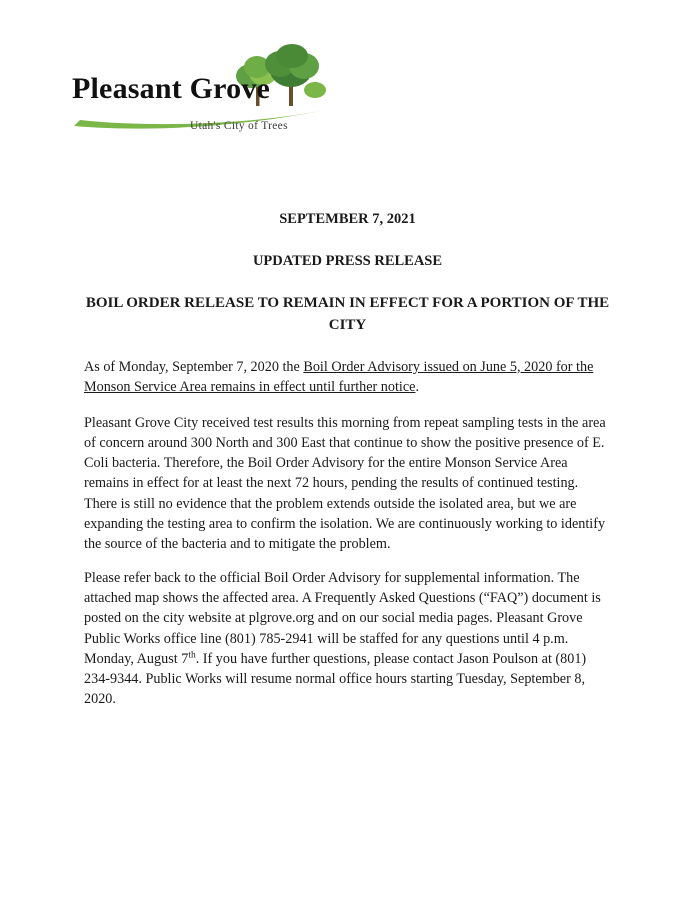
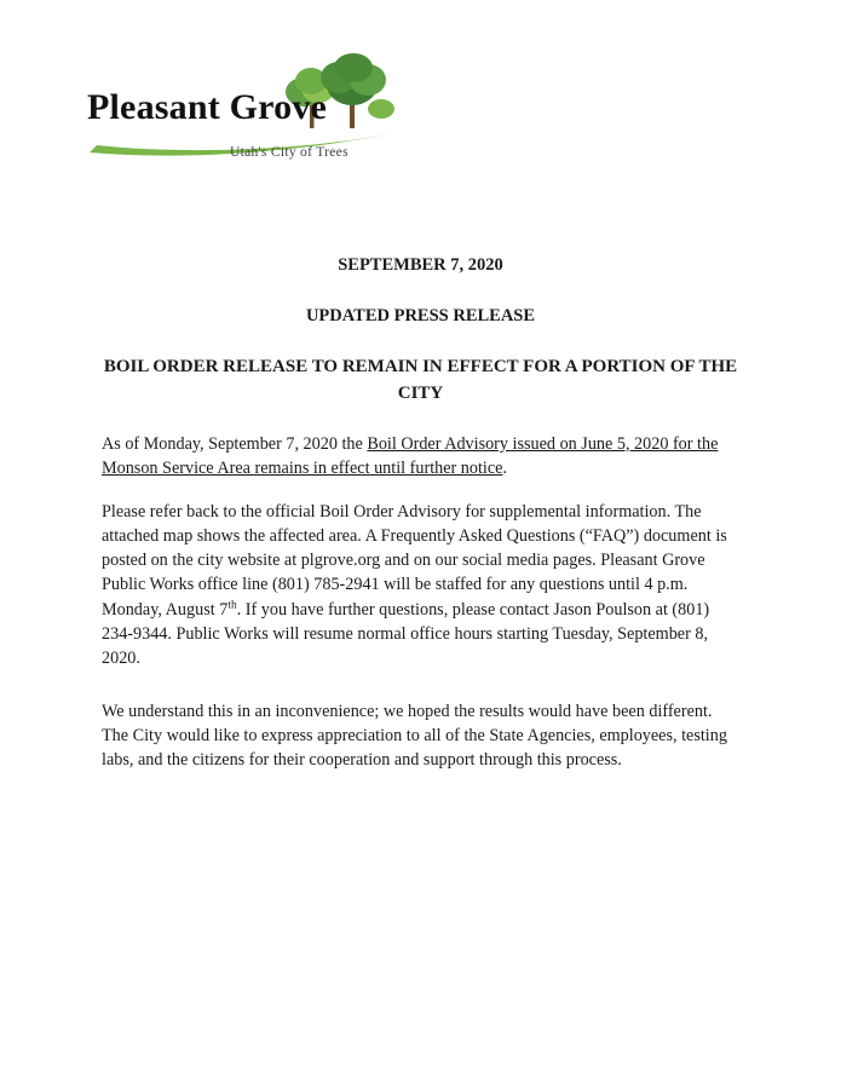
  Pleasant Grove
  Utah's City of Trees
- SEPTEMBER 7, 2021
+ SEPTEMBER 7, 2020
  UPDATED PRESS RELEASE
  BOIL ORDER RELEASE TO REMAIN IN EFFECT FOR A PORTION OF THE CITY
  As of Monday, September 7, 2020 the Boil Order Advisory issued on June 5, 2020 for the Monson Service Area remains in effect until further notice.
- Pleasant Grove City received test results this morning from repeat sampling tests in the area of concern around 300 North and 300 East that continue to show the positive presence of E. Coli bacteria. Therefore, the Boil Order Advisory for the entire Monson Service Area remains in effect for at least the next 72 hours, pending the results of continued testing. There is still no evidence that the problem extends outside the isolated area, but we are expanding the testing area to confirm the isolation. We are continuously working to identify the source of the bacteria and to mitigate the problem.
  Please refer back to the official Boil Order Advisory for supplemental information. The attached map shows the affected area. A Frequently Asked Questions (“FAQ”) document is posted on the city website at plgrove.org and on our social media pages. Pleasant Grove Public Works office line (801) 785-2941 will be staffed for any questions until 4 p.m. Monday, August 7th. If you have further questions, please contact Jason Poulson at (801) 234-9344. Public Works will resume normal office hours starting Tuesday, September 8, 2020.
+ We understand this in an inconvenience; we hoped the results would have been different. The City would like to express appreciation to all of the State Agencies, employees, testing labs, and the citizens for their cooperation and support through this process.
